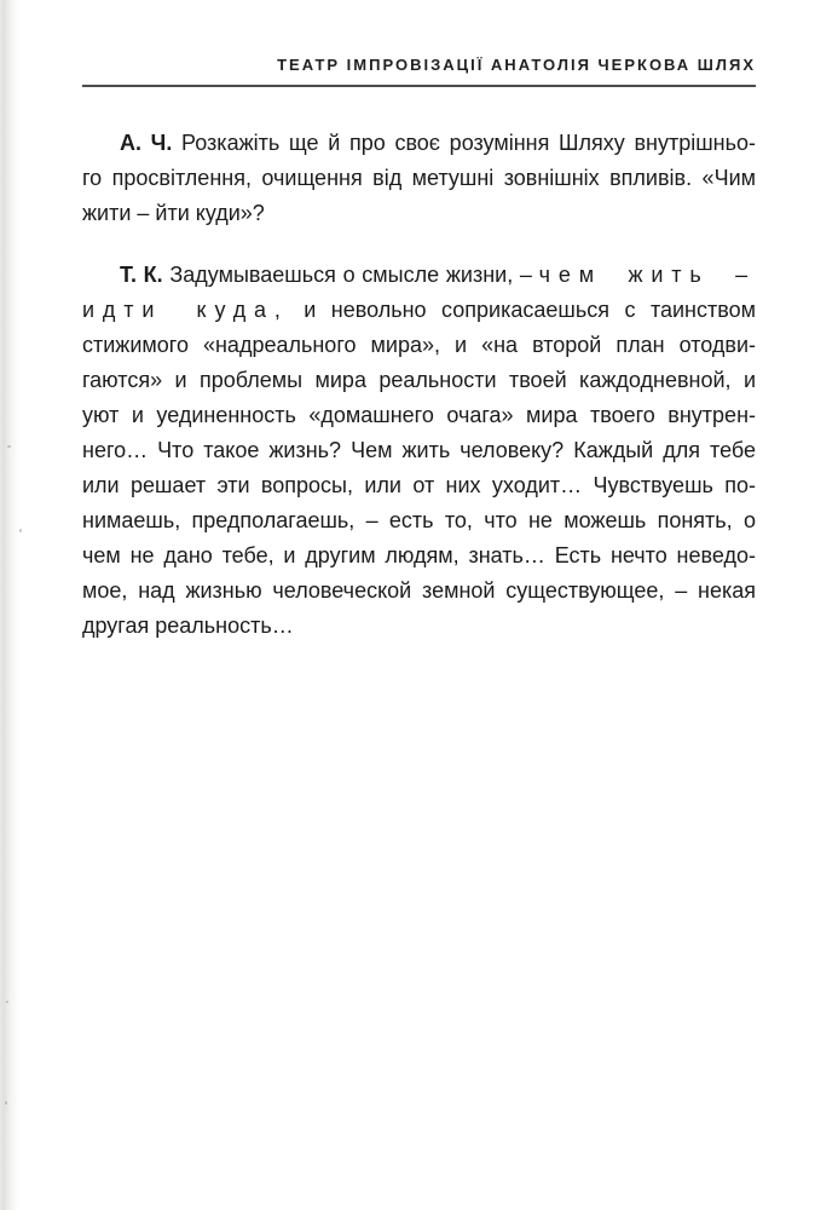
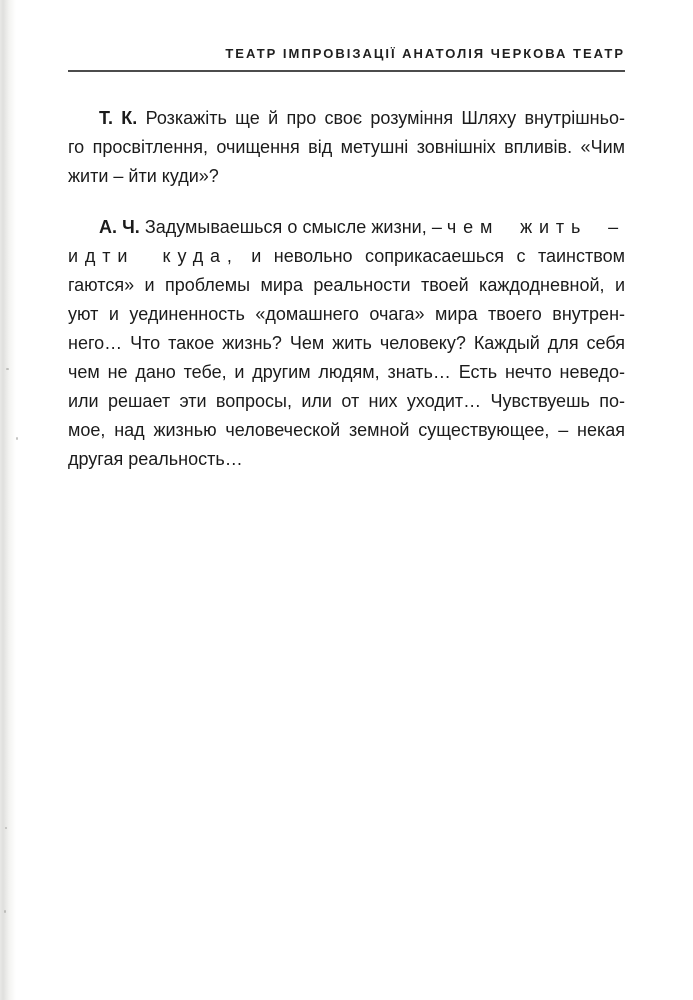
- ТЕАТР ІМПРОВІЗАЦІЇ АНАТОЛІЯ ЧЕРКОВА ШЛЯХ
+ ТЕАТР ІМПРОВІЗАЦІЇ АНАТОЛІЯ ЧЕРКОВА ТЕАТР
- А. Ч. Розкажіть ще й про своє розуміння Шляху внутрішньо-
+ Т. К. Розкажіть ще й про своє розуміння Шляху внутрішньо-
  го просвітлення, очищення від метушні зовнішніх впливів. «Чим
  жити – йти куди»?
- Т. К. Задумываешься о смысле жизни, – чем жить –
+ А. Ч. Задумываешься о смысле жизни, – чем жить –
  идти куда, и невольно соприкасаешься с таинством
- стижимого «надреального мира», и «на второй план отодви-
  гаются» и проблемы мира реальности твоей каждодневной, и
  уют и уединенность «домашнего очага» мира твоего внутрен-
- него… Что такое жизнь? Чем жить человеку? Каждый для тебе
+ него… Что такое жизнь? Чем жить человеку? Каждый для себя
- или решает эти вопросы, или от них уходит… Чувствуешь по-
+ чем не дано тебе, и другим людям, знать… Есть нечто неведо-
- нимаешь, предполагаешь, – есть то, что не можешь понять, о
- чем не дано тебе, и другим людям, знать… Есть нечто неведо-
+ или решает эти вопросы, или от них уходит… Чувствуешь по-
  мое, над жизнью человеческой земной существующее, – некая
  другая реальность…
